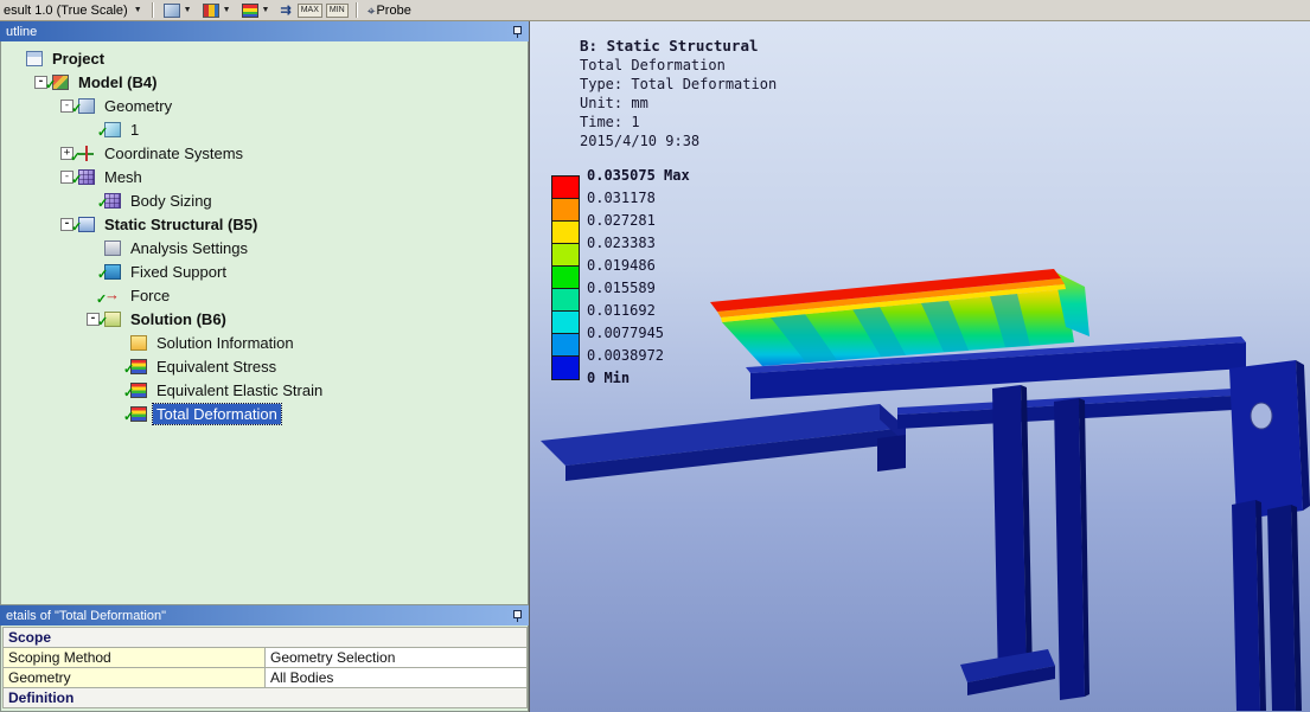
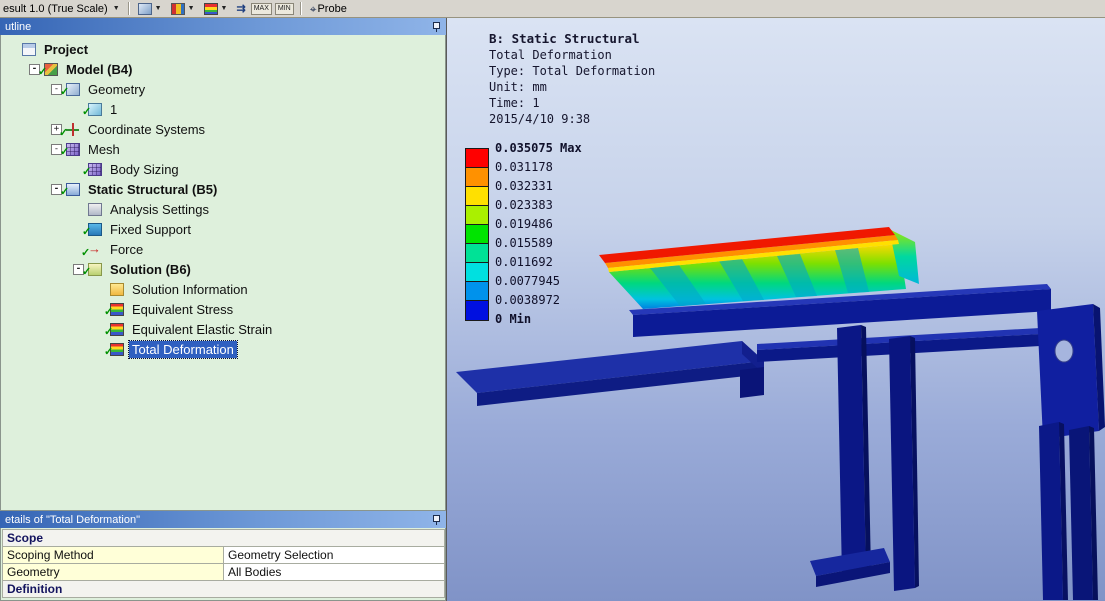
  esult
  1.0 (True Scale)
  ⇉
  ⌖
  Probe
  utline
  Project
  -
  ✓
  Model (B4)
  -
  ✓
  Geometry
  ✓
  1
  +
  ✓
  Coordinate Systems
  -
  ✓
  Mesh
  ✓
  Body Sizing
  -
  ✓
  Static Structural (B5)
  Analysis Settings
  ✓
  Fixed Support
  ✓
  Force
  -
  ✓
  Solution (B6)
  Solution Information
  ✓
  Equivalent Stress
  ✓
  Equivalent Elastic Strain
  ✓
  Total Deformation
  etails of "Total Deformation"
  Scope
  Scoping Method	Geometry Selection
  Geometry	All Bodies
  Definition
  B: Static Structural
  Total Deformation
  Type: Total Deformation
  Unit: mm
  Time: 1
  2015/4/10 9:38
  0.035075 Max
  0.031178
- 0.027281
+ 0.032331
  0.023383
  0.019486
  0.015589
  0.011692
  0.0077945
  0.0038972
  0 Min
